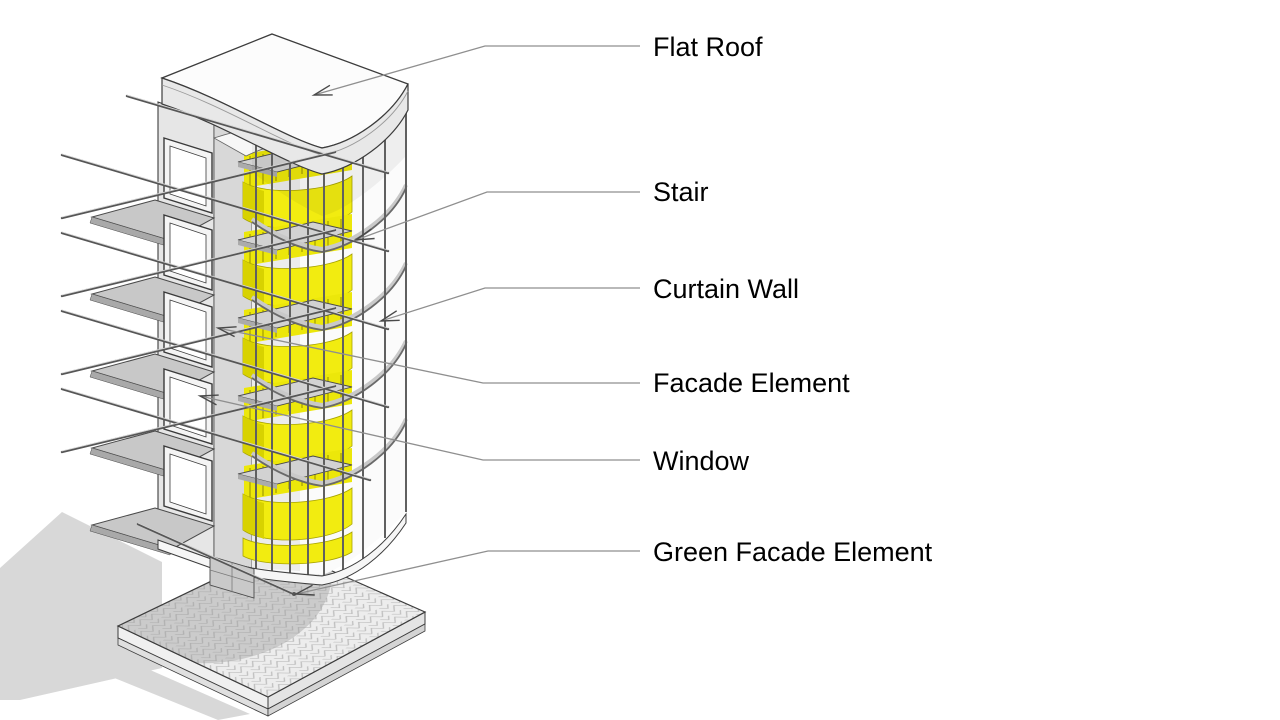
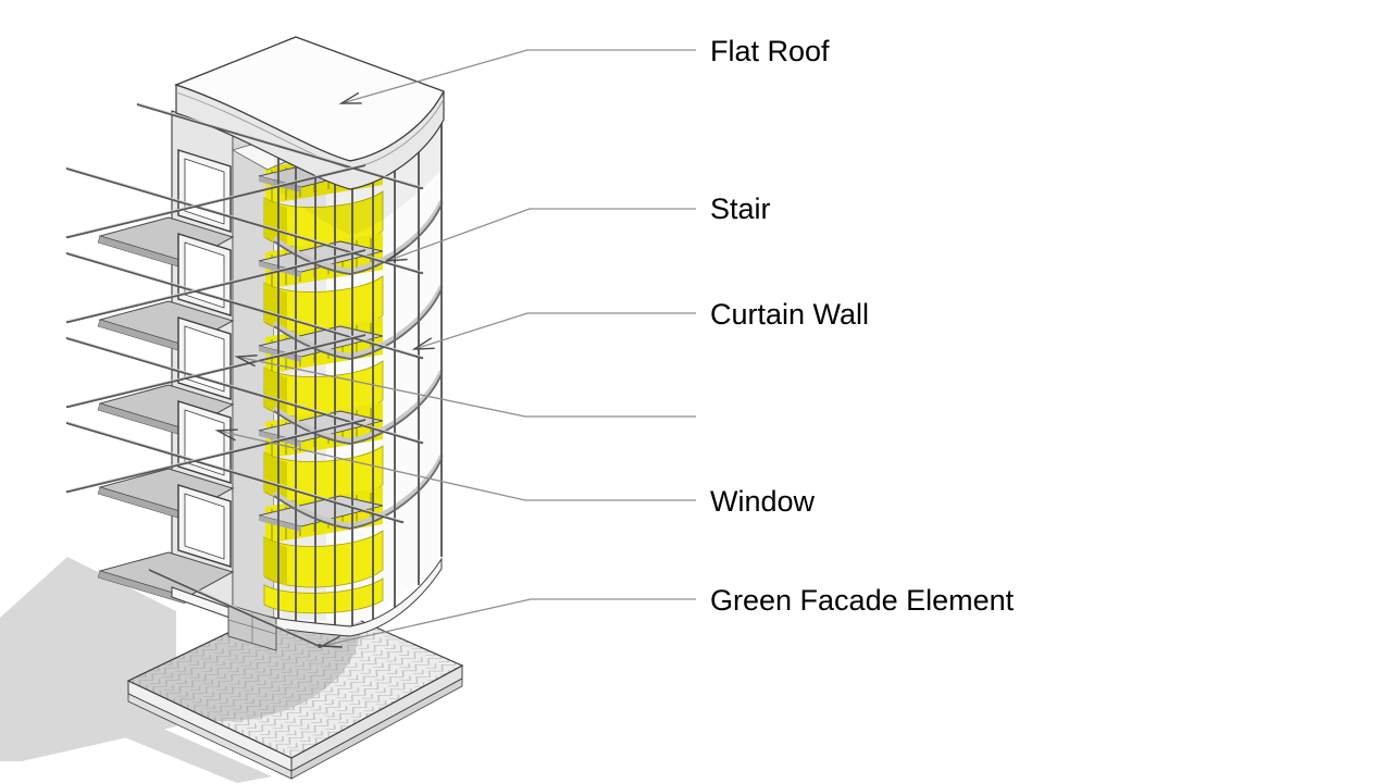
  Flat Roof
  Stair
  Curtain Wall
- Facade Element
  Window
  Green Facade Element
